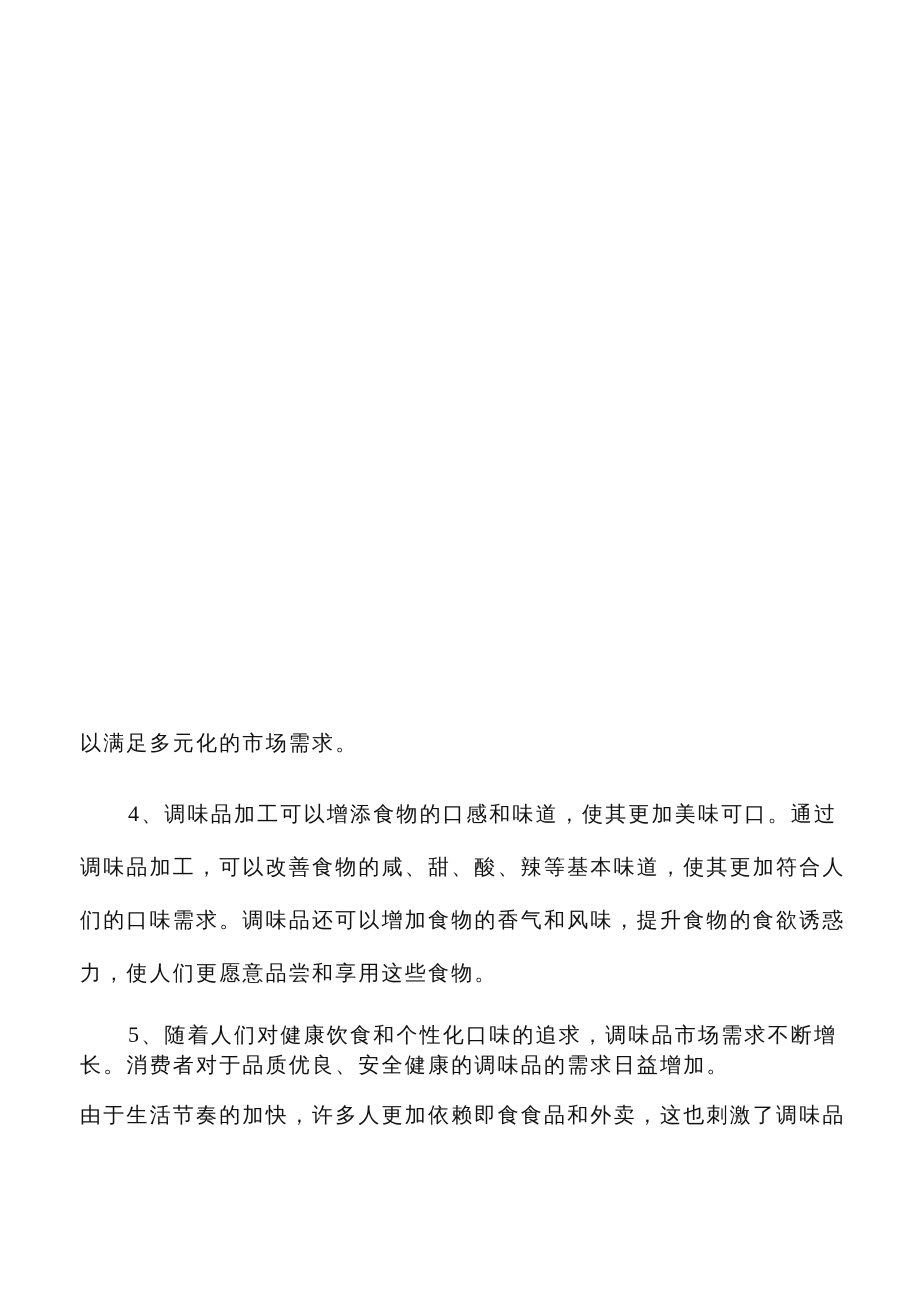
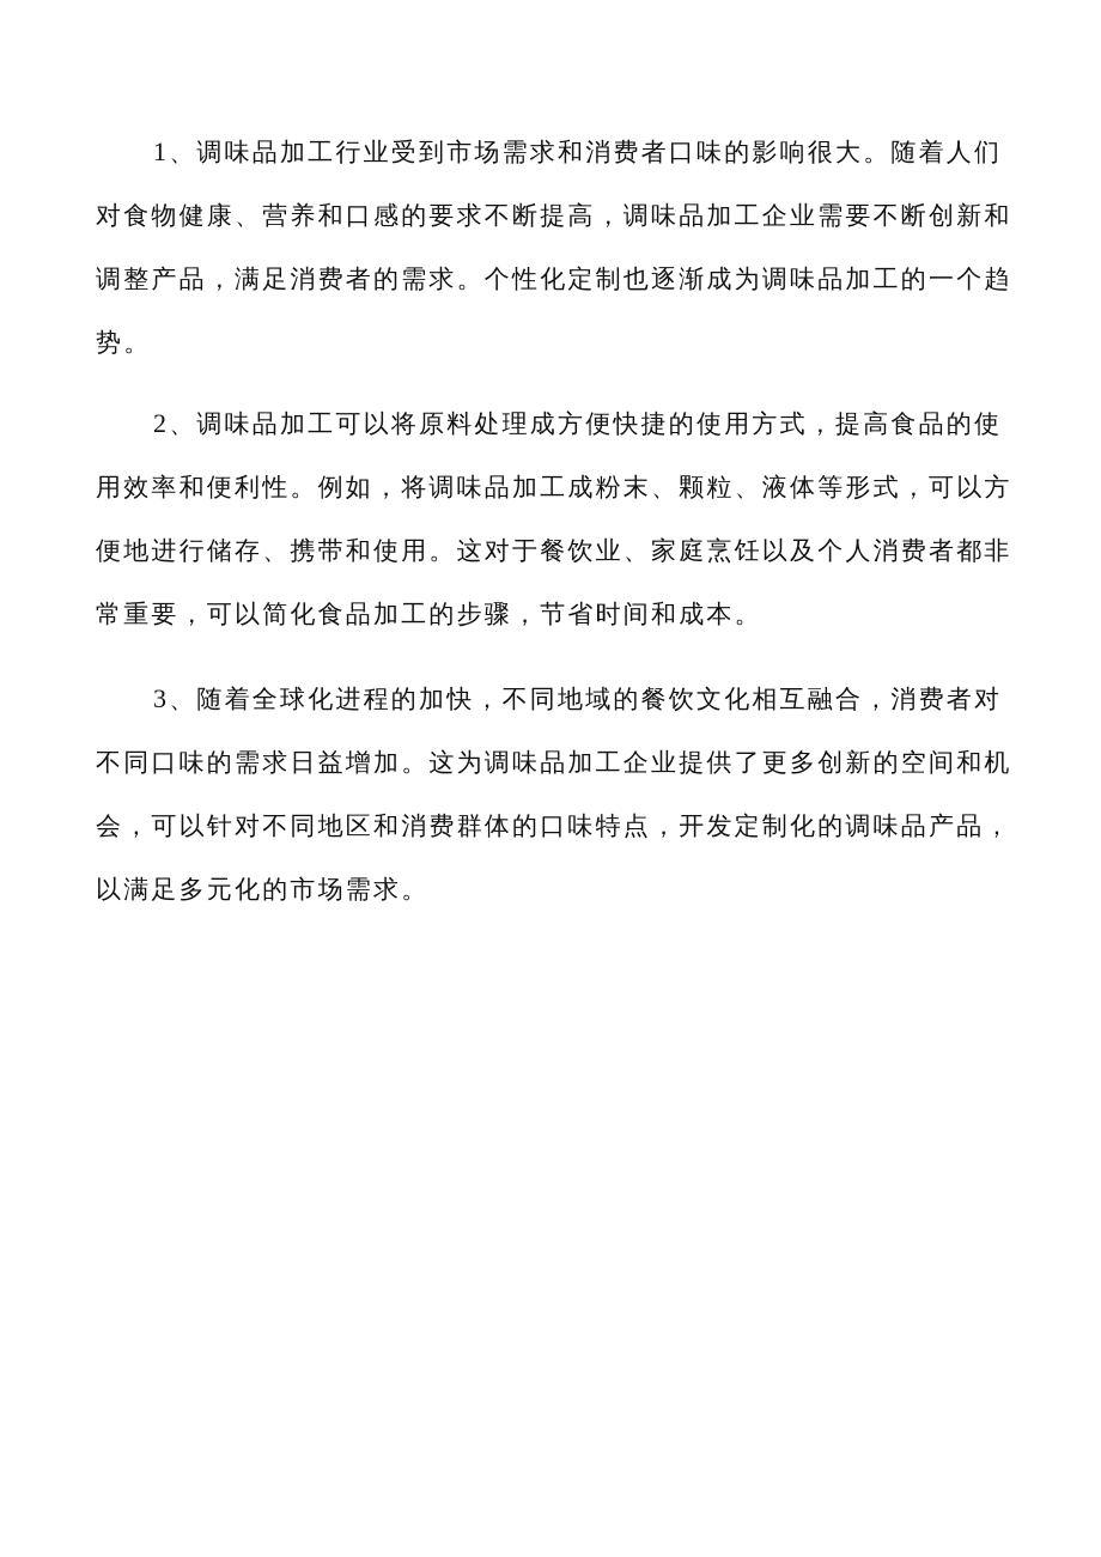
+ 1、调味品加工行业受到市场需求和消费者口味的影响很大。随着人们
+ 对食物健康、营养和口感的要求不断提高，调味品加工企业需要不断创新和
+ 调整产品，满足消费者的需求。个性化定制也逐渐成为调味品加工的一个趋
+ 势。
+ 2、调味品加工可以将原料处理成方便快捷的使用方式，提高食品的使
+ 用效率和便利性。例如，将调味品加工成粉末、颗粒、液体等形式，可以方
+ 便地进行储存、携带和使用。这对于餐饮业、家庭烹饪以及个人消费者都非
+ 常重要，可以简化食品加工的步骤，节省时间和成本。
+ 3、随着全球化进程的加快，不同地域的餐饮文化相互融合，消费者对
+ 不同口味的需求日益增加。这为调味品加工企业提供了更多创新的空间和机
+ 会，可以针对不同地区和消费群体的口味特点，开发定制化的调味品产品，
  以满足多元化的市场需求。
- 4、调味品加工可以增添食物的口感和味道，使其更加美味可口。通过
- 调味品加工，可以改善食物的咸、甜、酸、辣等基本味道，使其更加符合人
- 们的口味需求。调味品还可以增加食物的香气和风味，提升食物的食欲诱惑
- 力，使人们更愿意品尝和享用这些食物。
- 5、随着人们对健康饮食和个性化口味的追求，调味品市场需求不断增
- 长。消费者对于品质优良、安全健康的调味品的需求日益增加。
- 由于生活节奏的加快，许多人更加依赖即食食品和外卖，这也刺激了调味品
